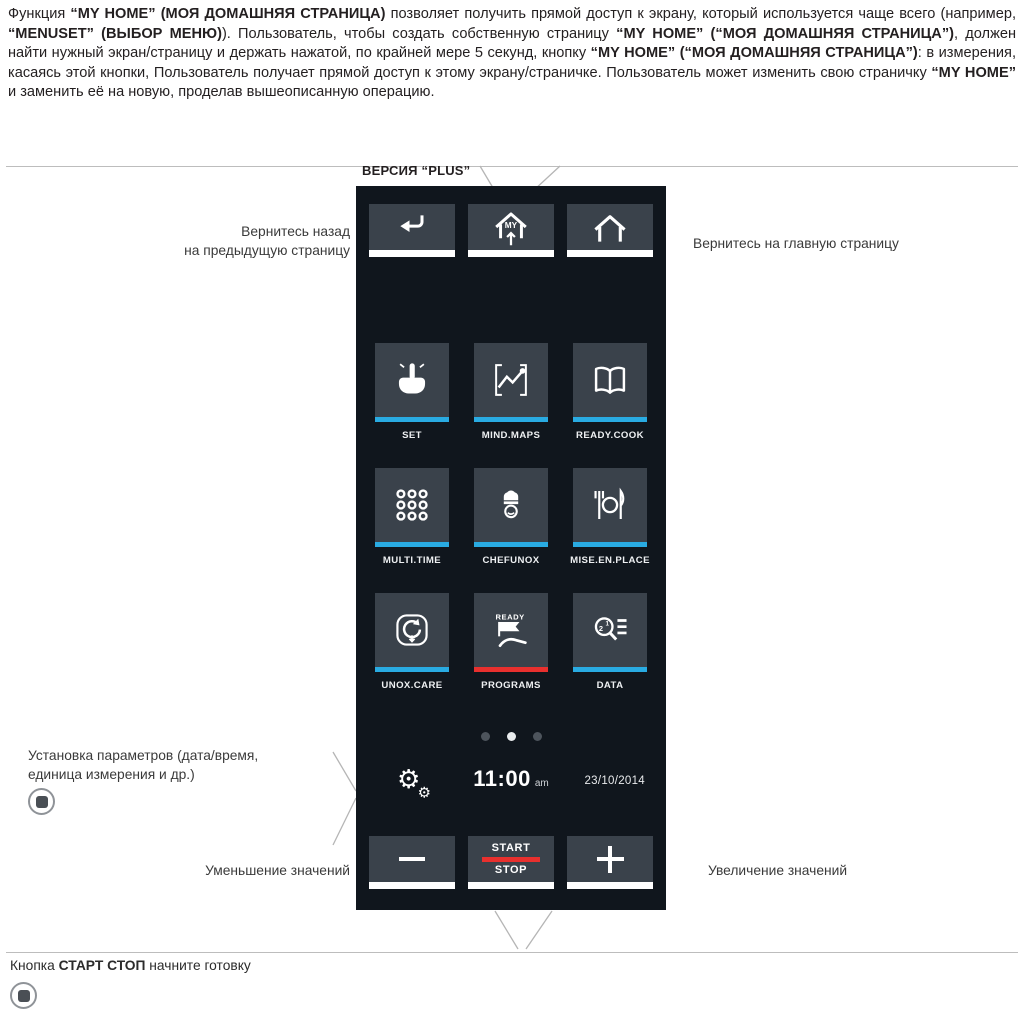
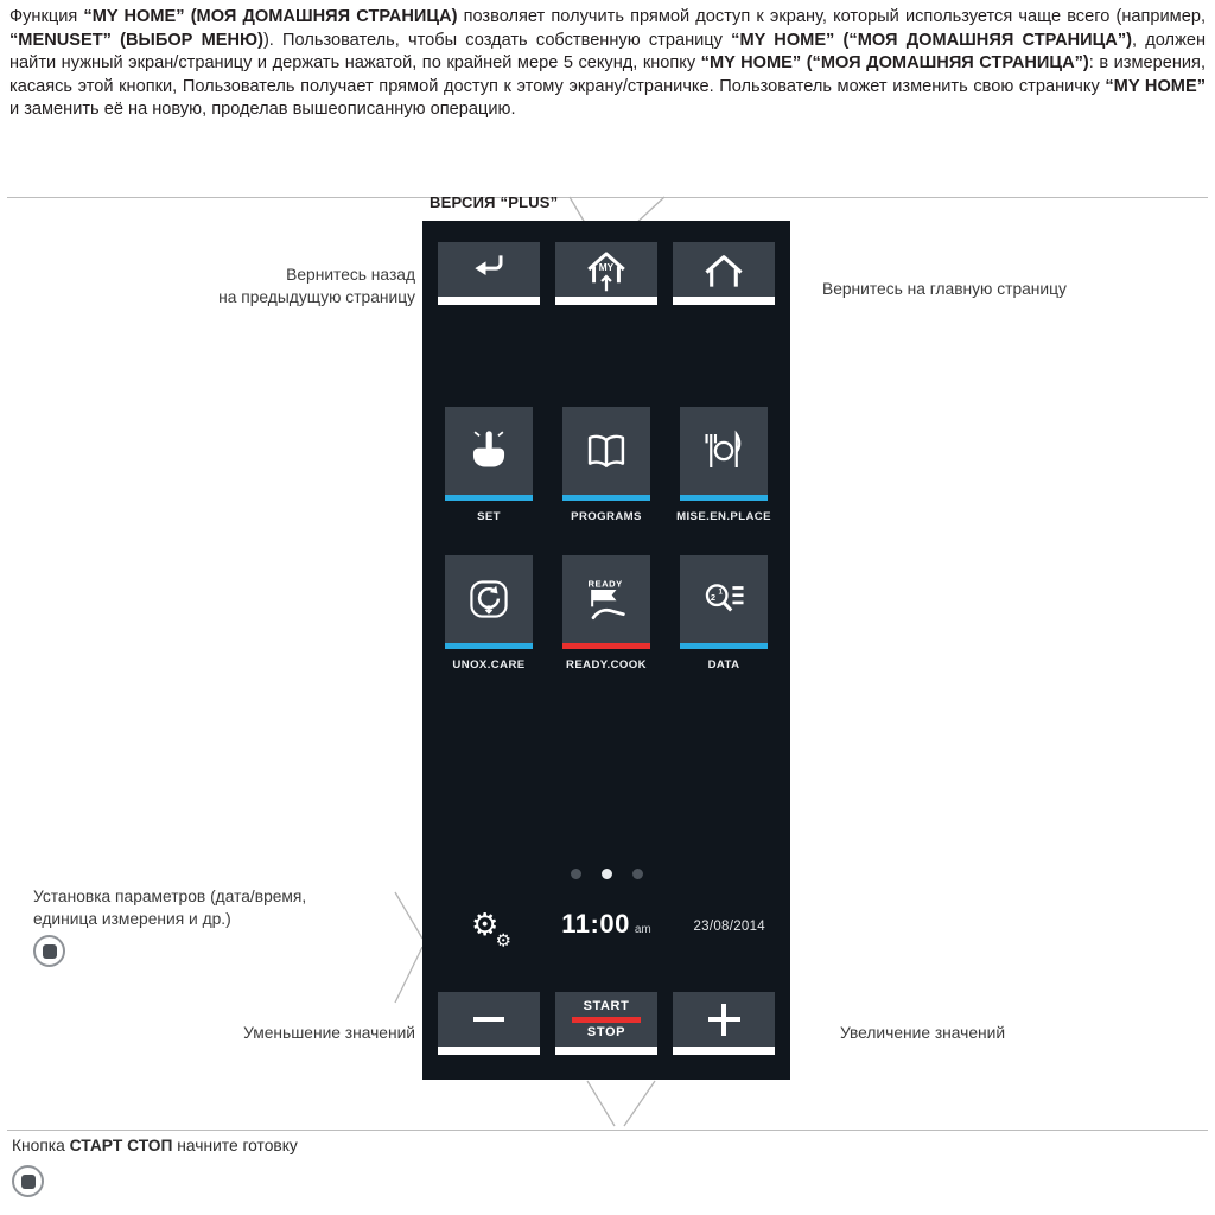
  Функция “MY HOME” (МОЯ ДОМАШНЯЯ СТРАНИЦА) позволяет получить прямой доступ к экрану, который используется чаще всего (например, “MENUSET” (ВЫБОР МЕНЮ)). Пользователь, чтобы создать собственную страницу “MY HOME” (“МОЯ ДОМАШНЯЯ СТРАНИЦА”), должен найти нужный экран/страницу и держать нажатой, по крайней мере 5 секунд, кнопку “MY HOME” (“МОЯ ДОМАШНЯЯ СТРАНИЦА”): в измерения, касаясь этой кнопки, Пользователь получает прямой доступ к этому экрану/страничке. Пользователь может изменить свою страничку “MY HOME” и заменить её на новую, проделав вышеописанную операцию.
  ВЕРСИЯ “PLUS”
  MY
  SET
- MIND.MAPS
- READY.COOK
+ PROGRAMS
- MULTI.TIME
- CHEFUNOX
  MISE.EN.PLACE
  UNOX.CARE
  READY
- PROGRAMS
+ READY.COOK
  2
  DATA
  ⚙
  ⚙
  11:00 am
- 23/10/2014
+ 23/08/2014
  START
  STOP
  Вернитесь назад
  на предыдущую страницу
  Вернитесь на главную страницу
  Установка параметров (дата/время,
  единица измерения и др.)
  Уменьшение значений
  Увеличение значений
  Кнопка СТАРТ СТОП начните готовку
